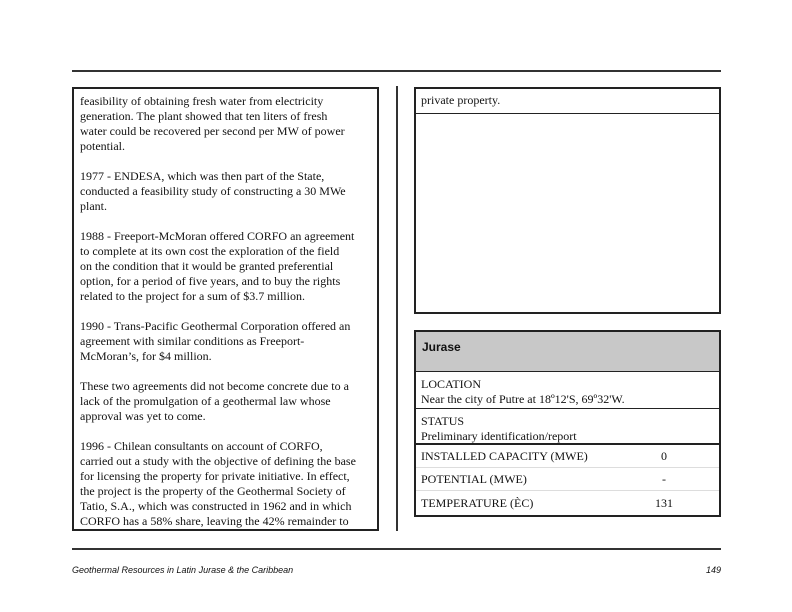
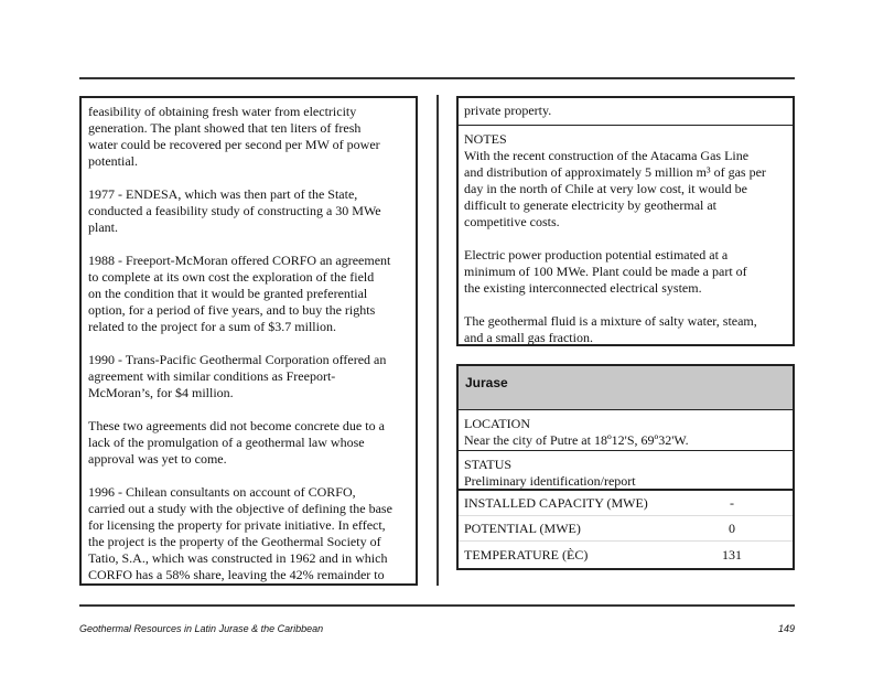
  feasibility of obtaining fresh water from electricity
  generation. The plant showed that ten liters of fresh
  water could be recovered per second per MW of power
  potential.
  1977 - ENDESA, which was then part of the State,
  conducted a feasibility study of constructing a 30 MWe
  plant.
  1988 - Freeport-McMoran offered CORFO an agreement
  to complete at its own cost the exploration of the field
  on the condition that it would be granted preferential
  option, for a period of five years, and to buy the rights
  related to the project for a sum of $3.7 million.
  1990 - Trans-Pacific Geothermal Corporation offered an
  agreement with similar conditions as Freeport-
  McMoran’s, for $4 million.
  These two agreements did not become concrete due to a
  lack of the promulgation of a geothermal law whose
  approval was yet to come.
  1996 - Chilean consultants on account of CORFO,
  carried out a study with the objective of defining the base
  for licensing the property for private initiative. In effect,
  the project is the property of the Geothermal Society of
  Tatio, S.A., which was constructed in 1962 and in which
  CORFO has a 58% share, leaving the 42% remainder to
  private property.
+ NOTES
+ With the recent construction of the Atacama Gas Line
+ and distribution of approximately 5 million m³ of gas per
+ day in the north of Chile at very low cost, it would be
+ difficult to generate electricity by geothermal at
+ competitive costs.
+ Electric power production potential estimated at a
+ minimum of 100 MWe. Plant could be made a part of
+ the existing interconnected electrical system.
+ The geothermal fluid is a mixture of salty water, steam,
+ and a small gas fraction.
  Jurase
  LOCATION
  Near the city of Putre at 18º12'S, 69º32'W.
  STATUS
  Preliminary identification/report
  INSTALLED CAPACITY (MWE)
- 0
+ -
  POTENTIAL (MWE)
- -
+ 0
  TEMPERATURE (ÈC)
  131
  Geothermal Resources in Latin Jurase & the Caribbean
  149
